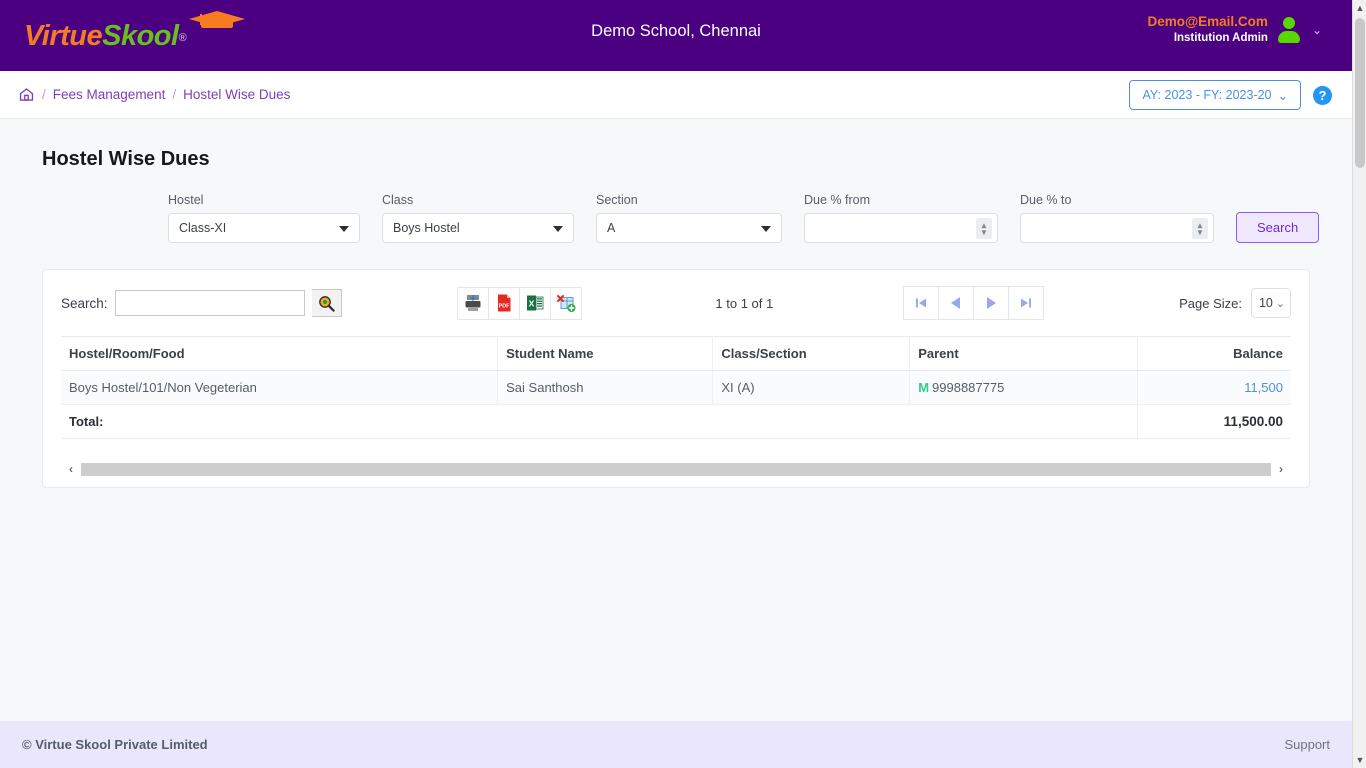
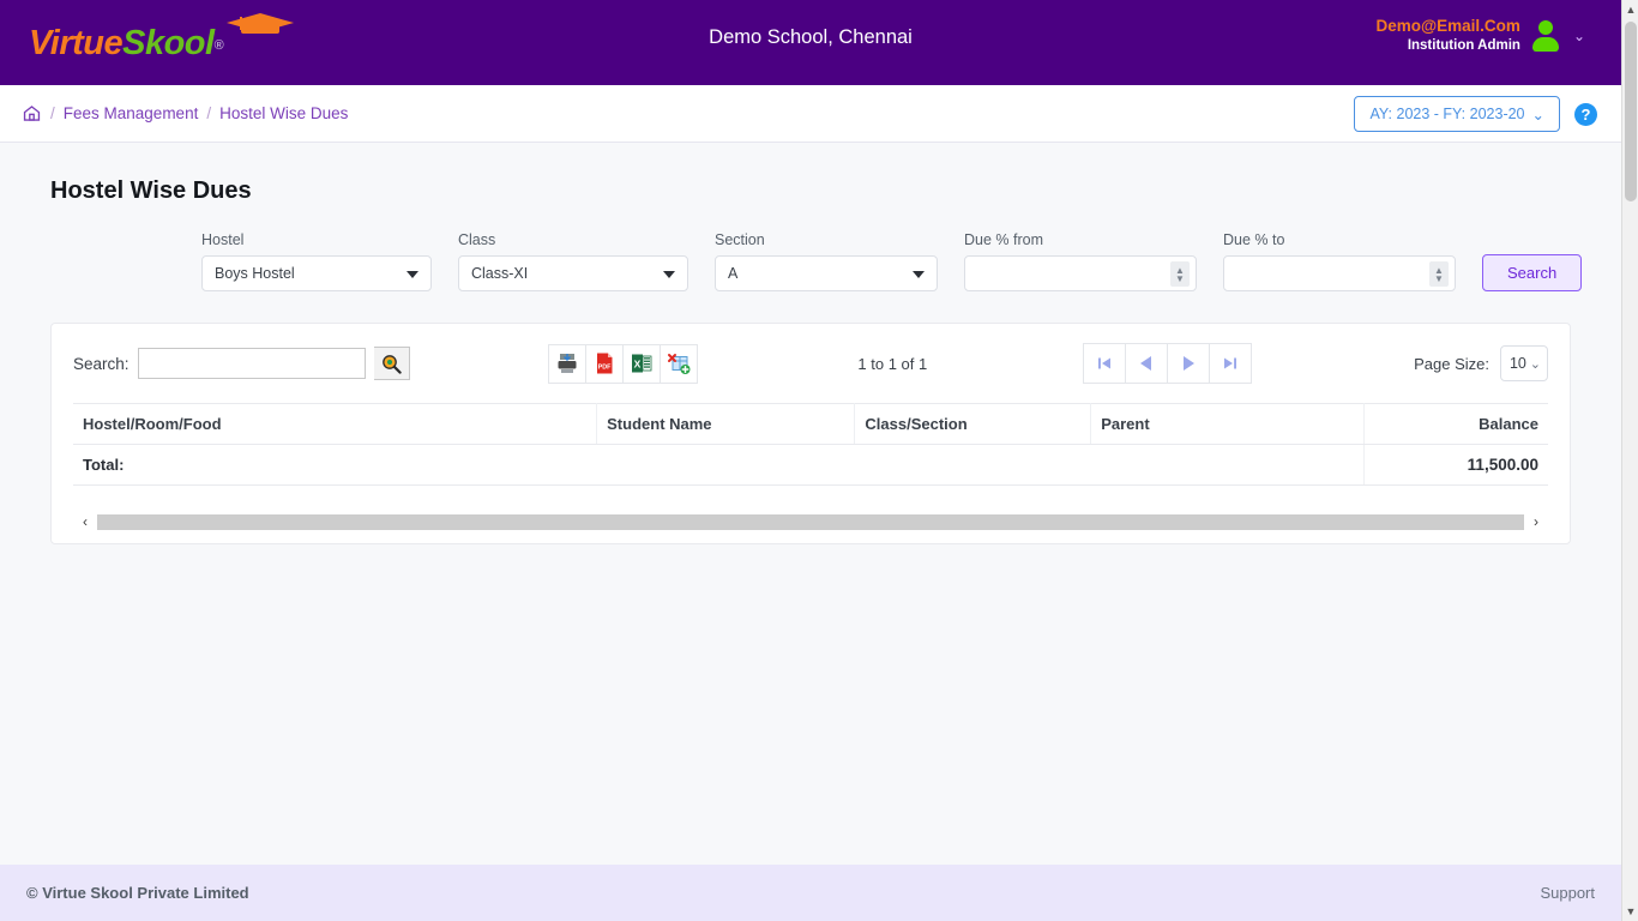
  VirtueSkool®
  Demo School, Chennai
  Demo@Email.Com
  Institution Admin
  ⌄
  /
  Fees Management
  /
  Hostel Wise Dues
  AY: 2023 - FY: 2023-20
  ⌄
  ?
  Hostel Wise Dues
  Hostel
- Class-XI
+ Boys Hostel
  Class
- Boys Hostel
+ Class-XI
  Section
  A
  Due % from
  ▲
  ▼
  Due % to
  ▲
  ▼
  Search
  Search:
  X
  1 to 1 of 1
  Page Size:
  10
  ⌄
  Hostel/Room/Food	Student Name	Class/Section	Parent	Balance
- Boys Hostel/101/Non Vegeterian	Sai Santhosh	XI (A)	M 9998887775	11,500
  Total:				11,500.00
  ‹
  ›
  © Virtue Skool Private Limited
  Support
  ▲
  ▼
